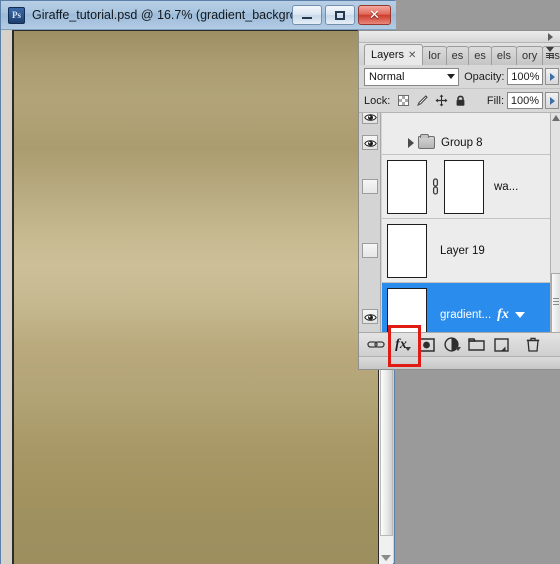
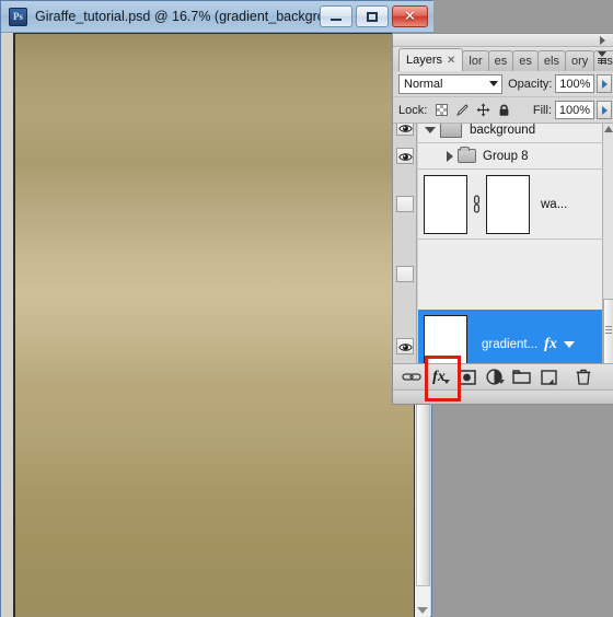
  Ps
  Giraffe_tutorial.psd @ 16.7% (gradient_backgr
  ✕
  Layers
  ✕
  lor
  es
  es
  els
  ory
  ns
  Normal
  Opacity:
  100%
  Lock:
  Fill:
  100%
+ background
  Group 8
  wa...
- Layer 19
  gradient...
  fx
  fx
